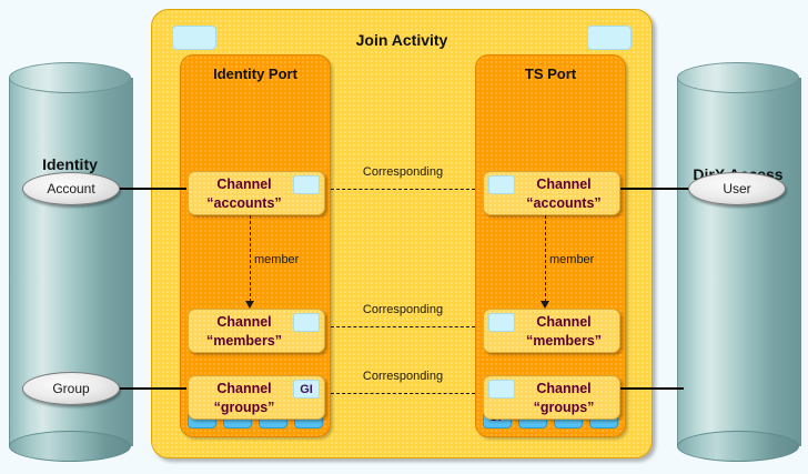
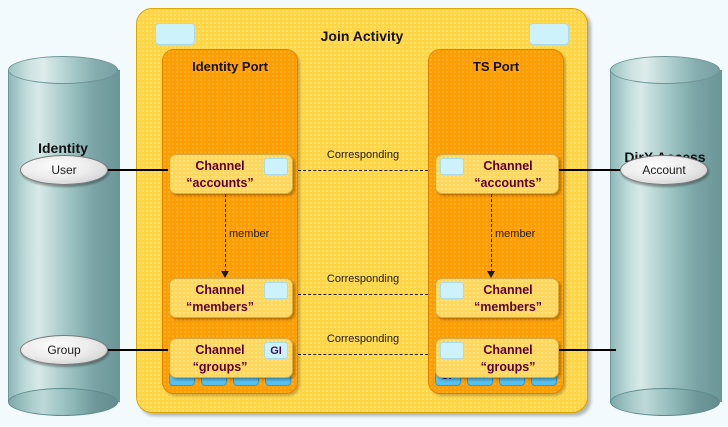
  Identity
- Account
+ User
  Group
- User
+ Account
  Join Activity
  Identity Port
  Channel
  “accounts”
  Channel
  “members”
  Channel
  “groups”
  GI
  member
  TS Port
  Channel
  “accounts”
  Channel
  “members”
  Channel
  “groups”
  member
  Corresponding
  Corresponding
  Corresponding
